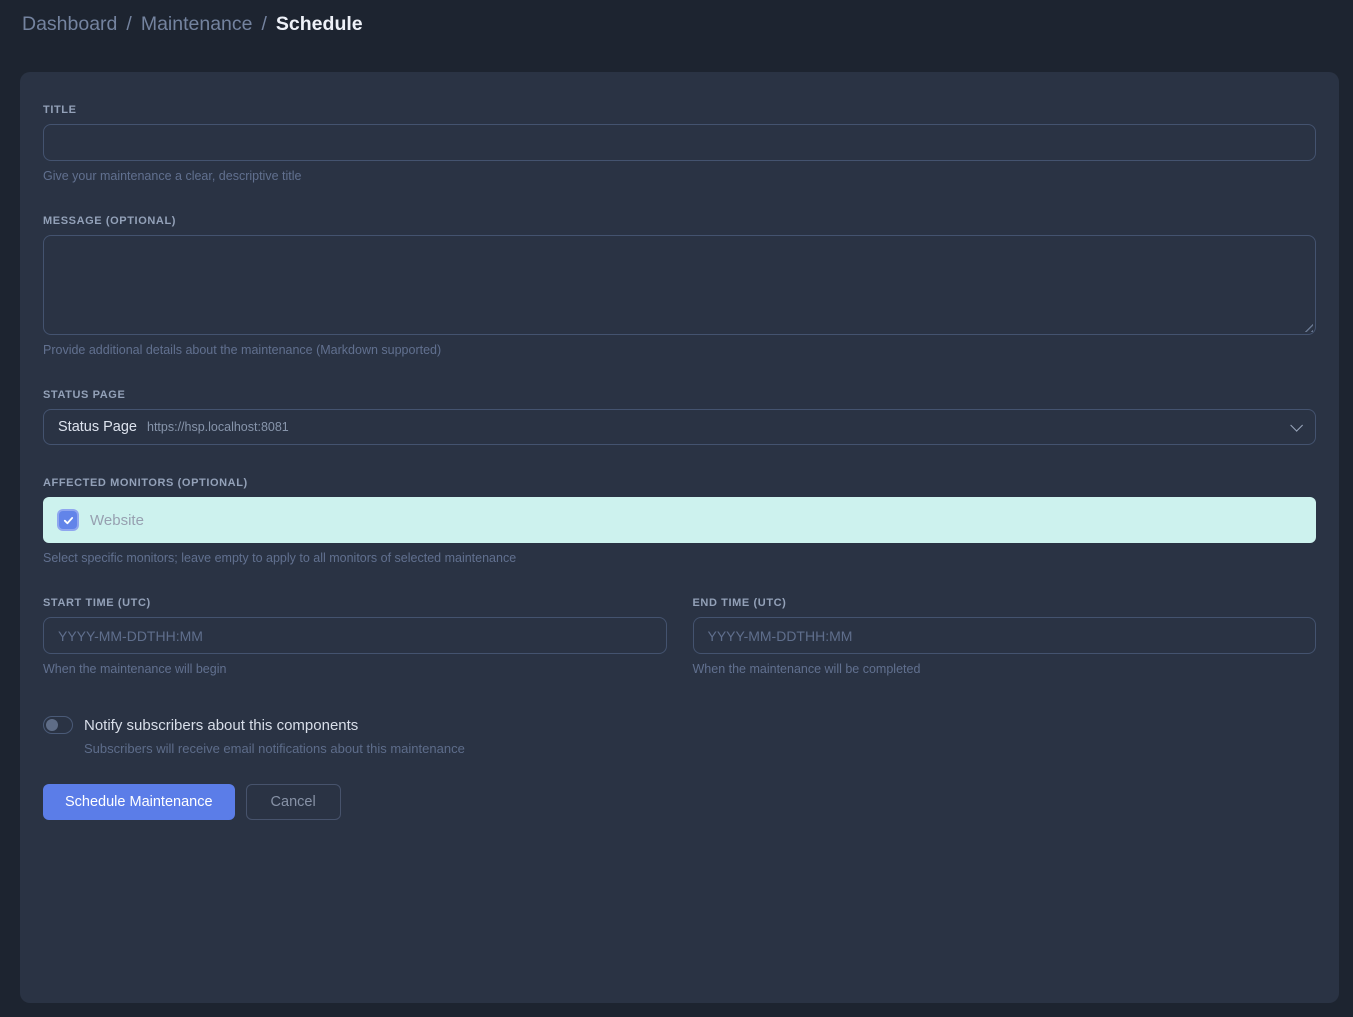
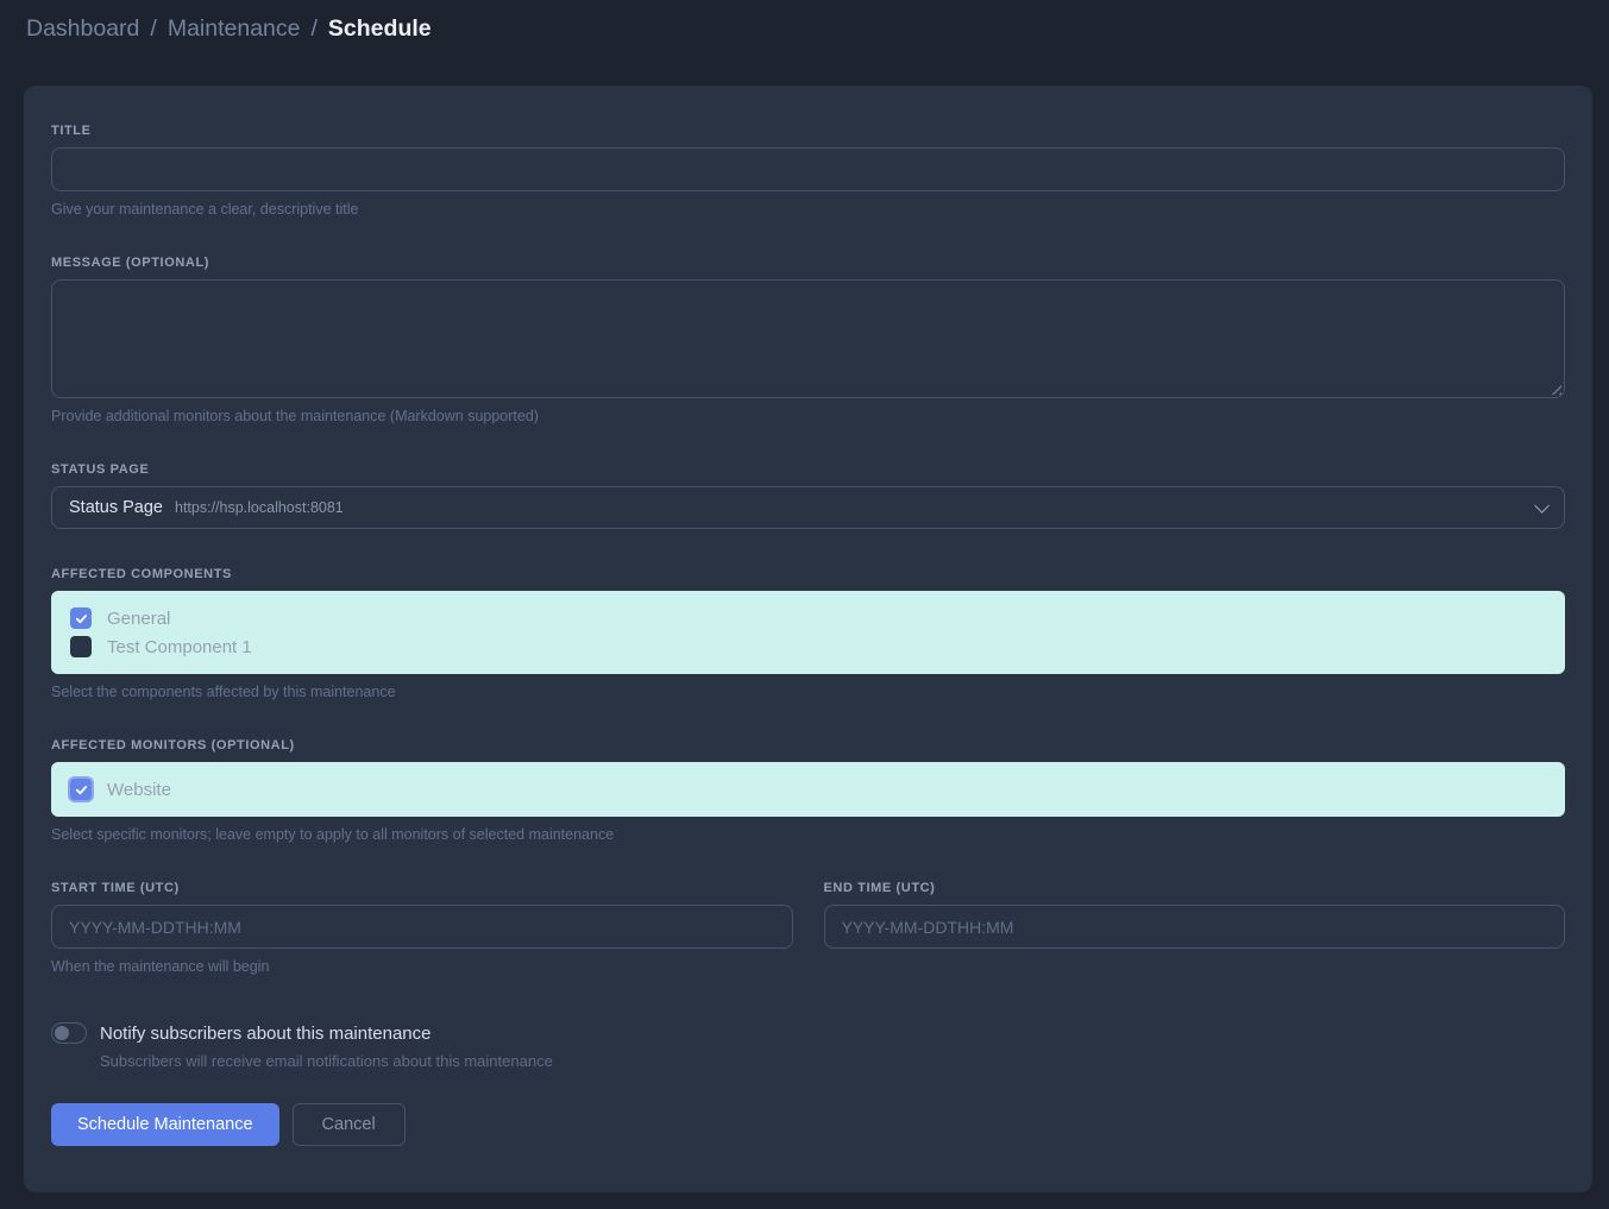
  Dashboard
  /
  Maintenance
  /
  Schedule
  TITLE
  Give your maintenance a clear, descriptive title
  MESSAGE (OPTIONAL)
- Provide additional details about the maintenance (Markdown supported)
+ Provide additional monitors about the maintenance (Markdown supported)
  STATUS PAGE
  Status Page
  https://hsp.localhost:8081
+ AFFECTED COMPONENTS
+ General
+ Test Component 1
+ Select the components affected by this maintenance
  AFFECTED MONITORS (OPTIONAL)
  Website
  Select specific monitors; leave empty to apply to all monitors of selected maintenance
  START TIME (UTC)
  YYYY-MM-DDTHH:MM
  When the maintenance will begin
  END TIME (UTC)
  YYYY-MM-DDTHH:MM
- When the maintenance will be completed
- Notify subscribers about this components
+ Notify subscribers about this maintenance
  Subscribers will receive email notifications about this maintenance
  Schedule Maintenance
  Cancel
